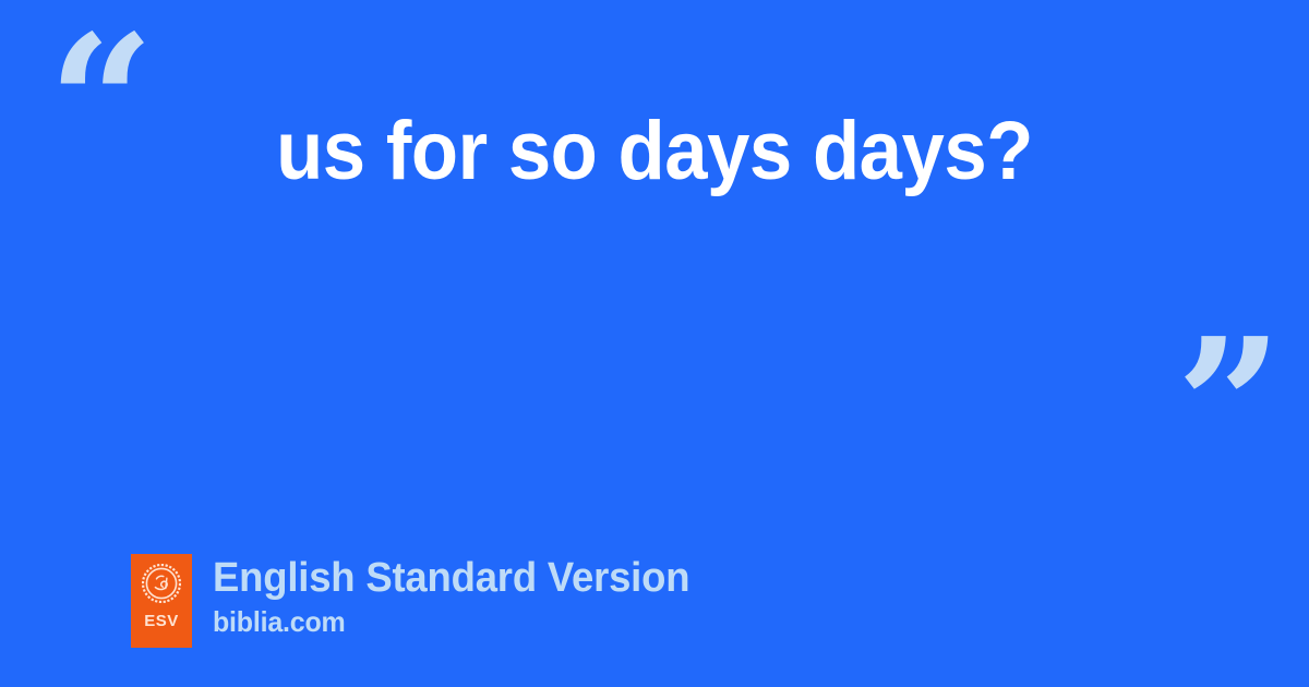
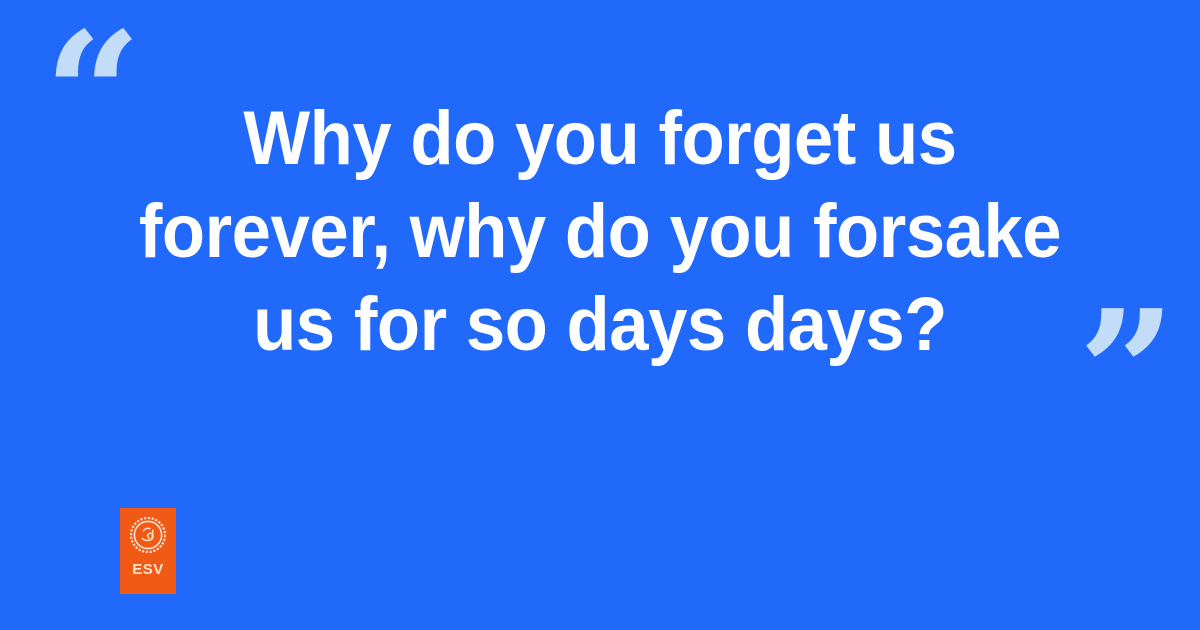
  “
+ Why do you forget us
+ forever, why do you forsake
  us for so days days?
  ”
  ESV
- English Standard Version
- biblia.com
